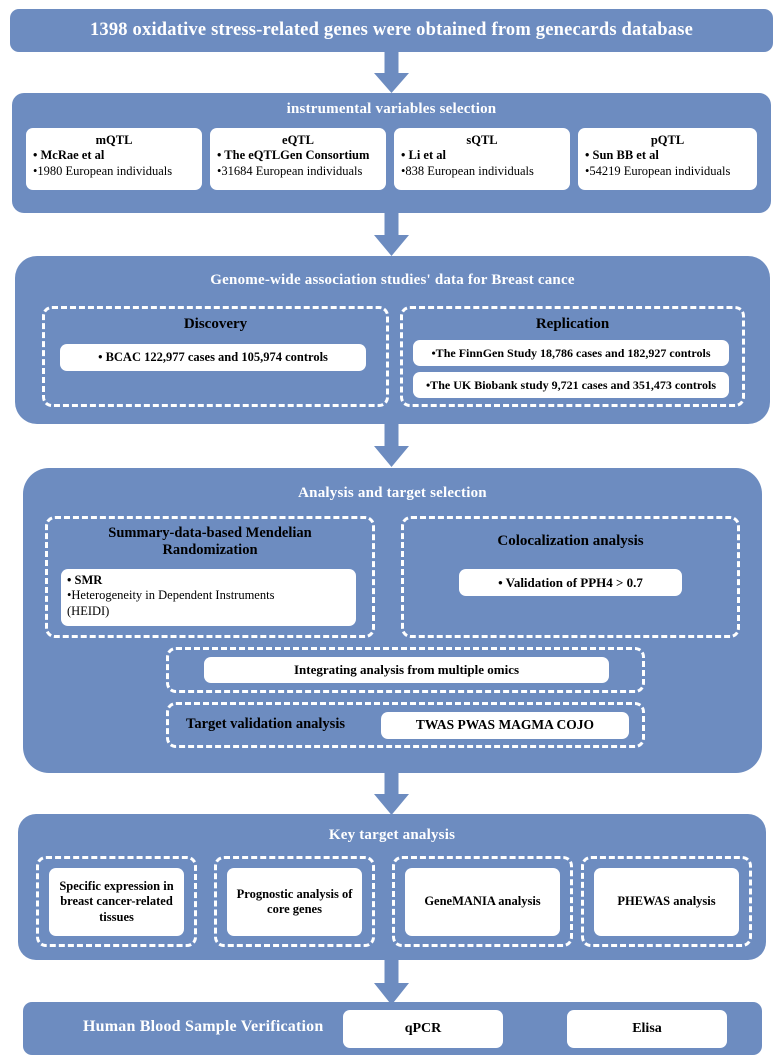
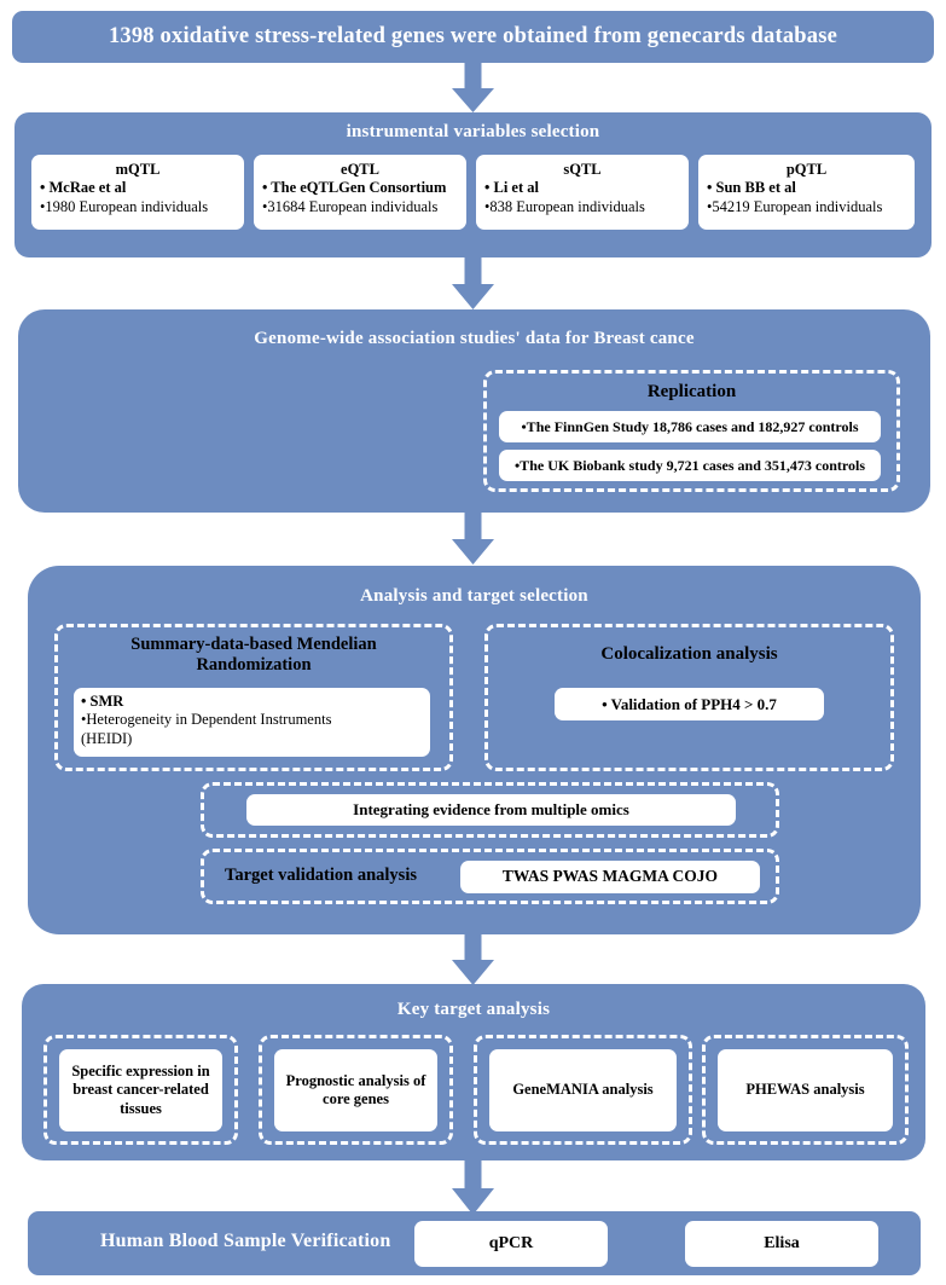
  1398 oxidative stress-related genes were obtained from genecards database
  instrumental variables selection
  mQTL
  • McRae et al
  •1980 European individuals
  eQTL
  • The eQTLGen Consortium
  •31684 European individuals
  sQTL
  • Li et al
  •838 European individuals
  pQTL
  • Sun BB et al
  •54219 European individuals
  Genome-wide association studies' data for Breast cance
- Discovery
- • BCAC 122,977 cases and 105,974 controls
  Replication
  •The FinnGen Study 18,786 cases and 182,927 controls
  •The UK Biobank study 9,721 cases and 351,473 controls
  Analysis and target selection
  Summary-data-based Mendelian Randomization
  • SMR
  •Heterogeneity in Dependent Instruments
  (HEIDI)
  Colocalization analysis
  • Validation of PPH4 > 0.7
- Integrating analysis from multiple omics
+ Integrating evidence from multiple omics
  Target validation analysis
  TWAS PWAS MAGMA COJO
  Key target analysis
  Specific expression in breast cancer-related tissues
  Prognostic analysis of core genes
  GeneMANIA analysis
  PHEWAS analysis
  Human Blood Sample Verification
  qPCR
  Elisa
